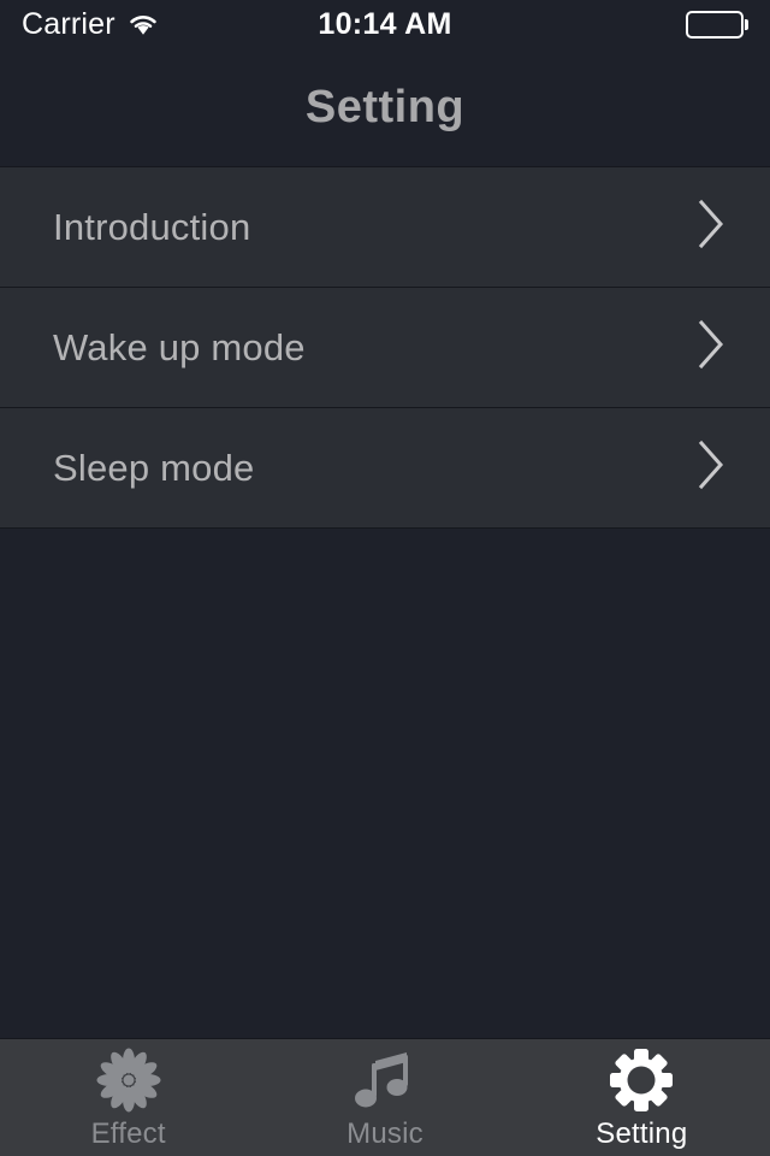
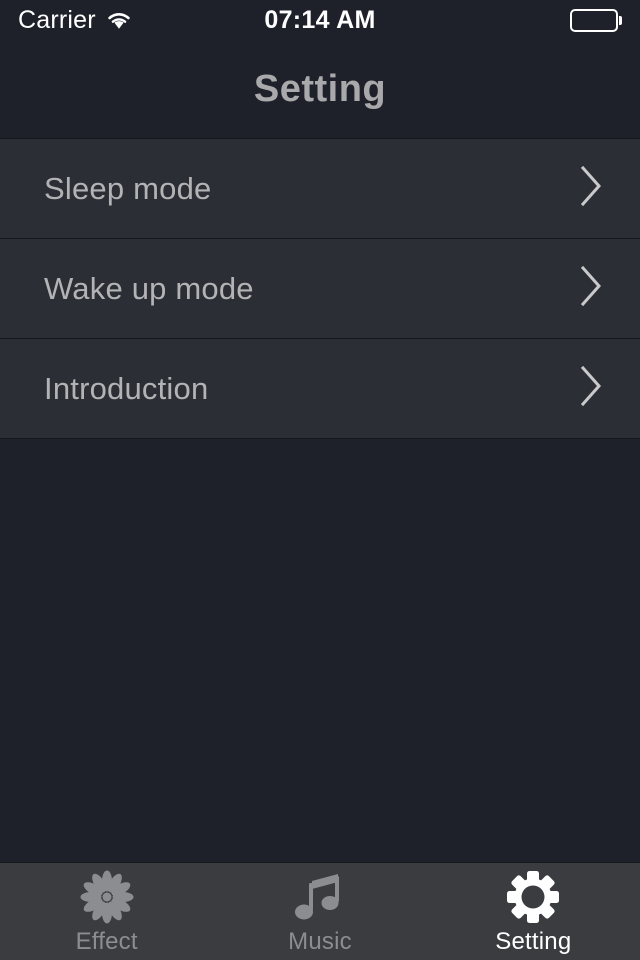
  Carrier
- 10:14 AM
+ 07:14 AM
  Setting
- Introduction
+ Sleep mode
  Wake up mode
- Sleep mode
+ Introduction
  Effect
  Music
  Setting
